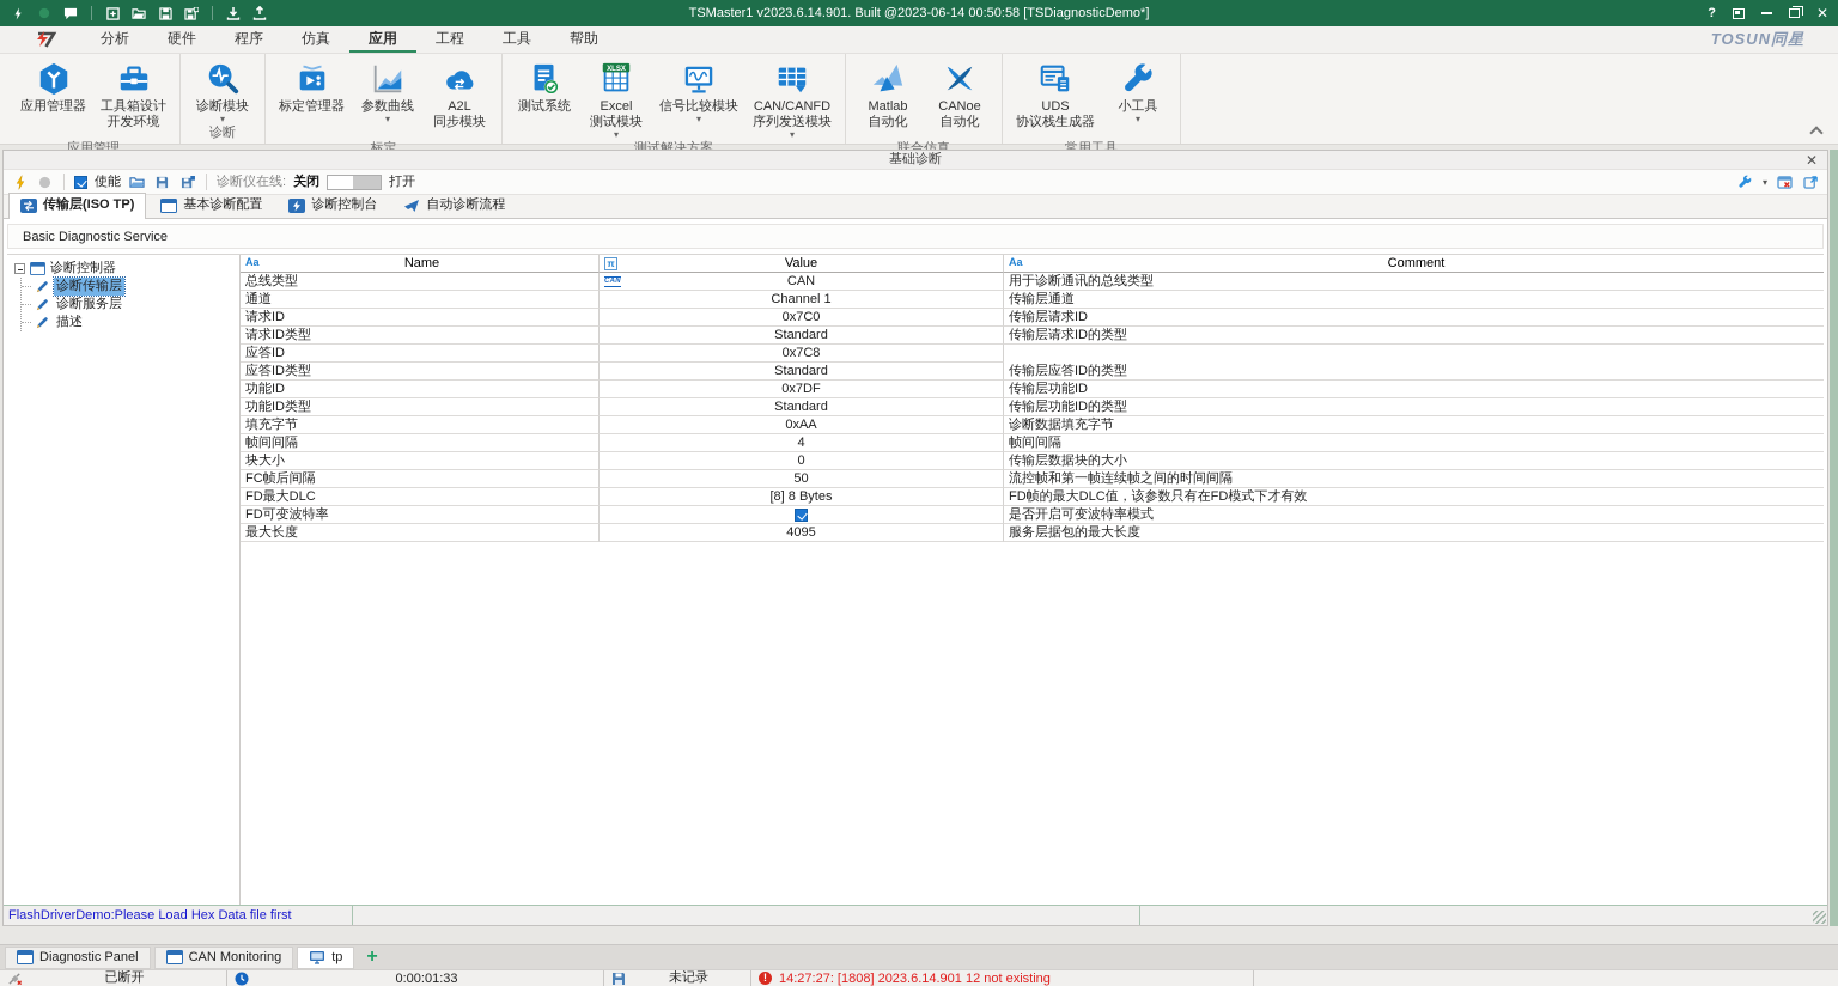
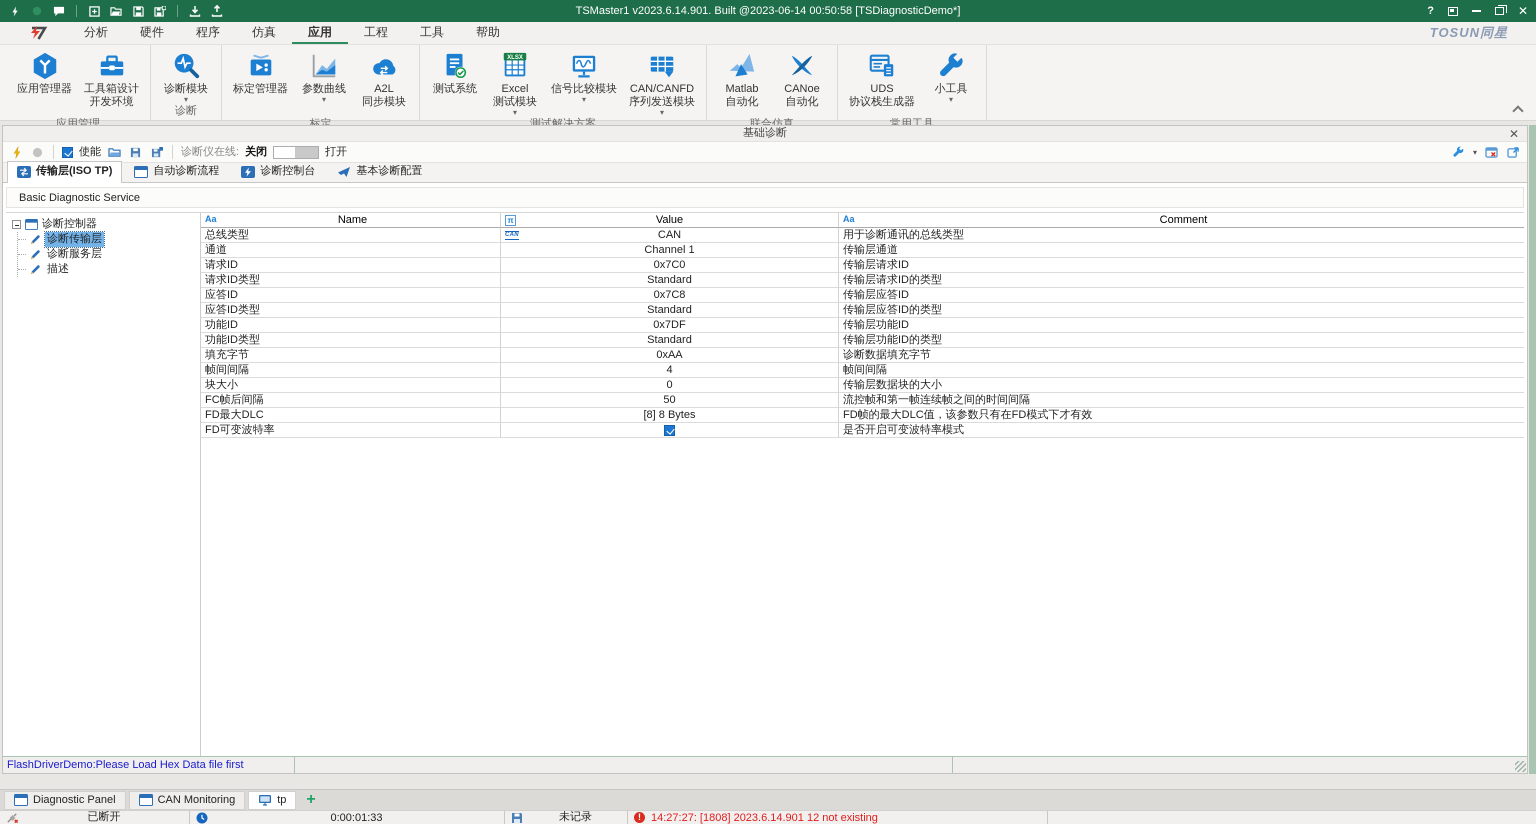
  TSMaster1 v2023.6.14.901. Built @2023-06-14 00:50:58 [TSDiagnosticDemo*]
  ?
  ✕
  分析
  硬件
  程序
  仿真
  应用
  工程
  工具
  帮助
  TOSUN同星
  应用管理器
  工具箱设计
  开发环境
  诊断模块
  ▾
  诊断
  标定管理器
  参数曲线
  ▾
  A2L
  同步模块
  测试系统
  Excel
  测试模块
  ▾
  信号比较模块
  ▾
  CAN/CANFD
  序列发送模块
  ▾
  Matlab
  自动化
  CANoe
  自动化
  UDS
  协议栈生成器
  小工具
  ▾
  基础诊断
  ✕
  使能
  诊断仪在线:
  关闭
  打开
  ▾
  传输层(ISO TP)
- 基本诊断配置
+ 自动诊断流程
  诊断控制台
- 自动诊断流程
+ 基本诊断配置
  Basic Diagnostic Service
  诊断控制器
  诊断传输层
  诊断服务层
  描述
  Aa
  Name
  π
  Value
  Aa
  Comment
  总线类型
  CAN
  用于诊断通讯的总线类型
  通道
  Channel 1
  传输层通道
  请求ID
  0x7C0
  传输层请求ID
  请求ID类型
  Standard
  传输层请求ID的类型
  应答ID
  0x7C8
+ 传输层应答ID
  应答ID类型
  Standard
  传输层应答ID的类型
  功能ID
  0x7DF
  传输层功能ID
  功能ID类型
  Standard
  传输层功能ID的类型
  填充字节
  0xAA
  诊断数据填充字节
  帧间间隔
  4
  帧间间隔
  块大小
  0
  传输层数据块的大小
  FC帧后间隔
  50
  流控帧和第一帧连续帧之间的时间间隔
  FD最大DLC
  [8] 8 Bytes
  FD帧的最大DLC值，该参数只有在FD模式下才有效
  FD可变波特率
  是否开启可变波特率模式
- 最大长度
- 4095
- 服务层据包的最大长度
  FlashDriverDemo:Please Load Hex Data file first
  Diagnostic Panel
  CAN Monitoring
  tp
  +
  已断开
  0:00:01:33
  未记录
  !
  14:27:27: [1808] 2023.6.14.901 12 not existing
